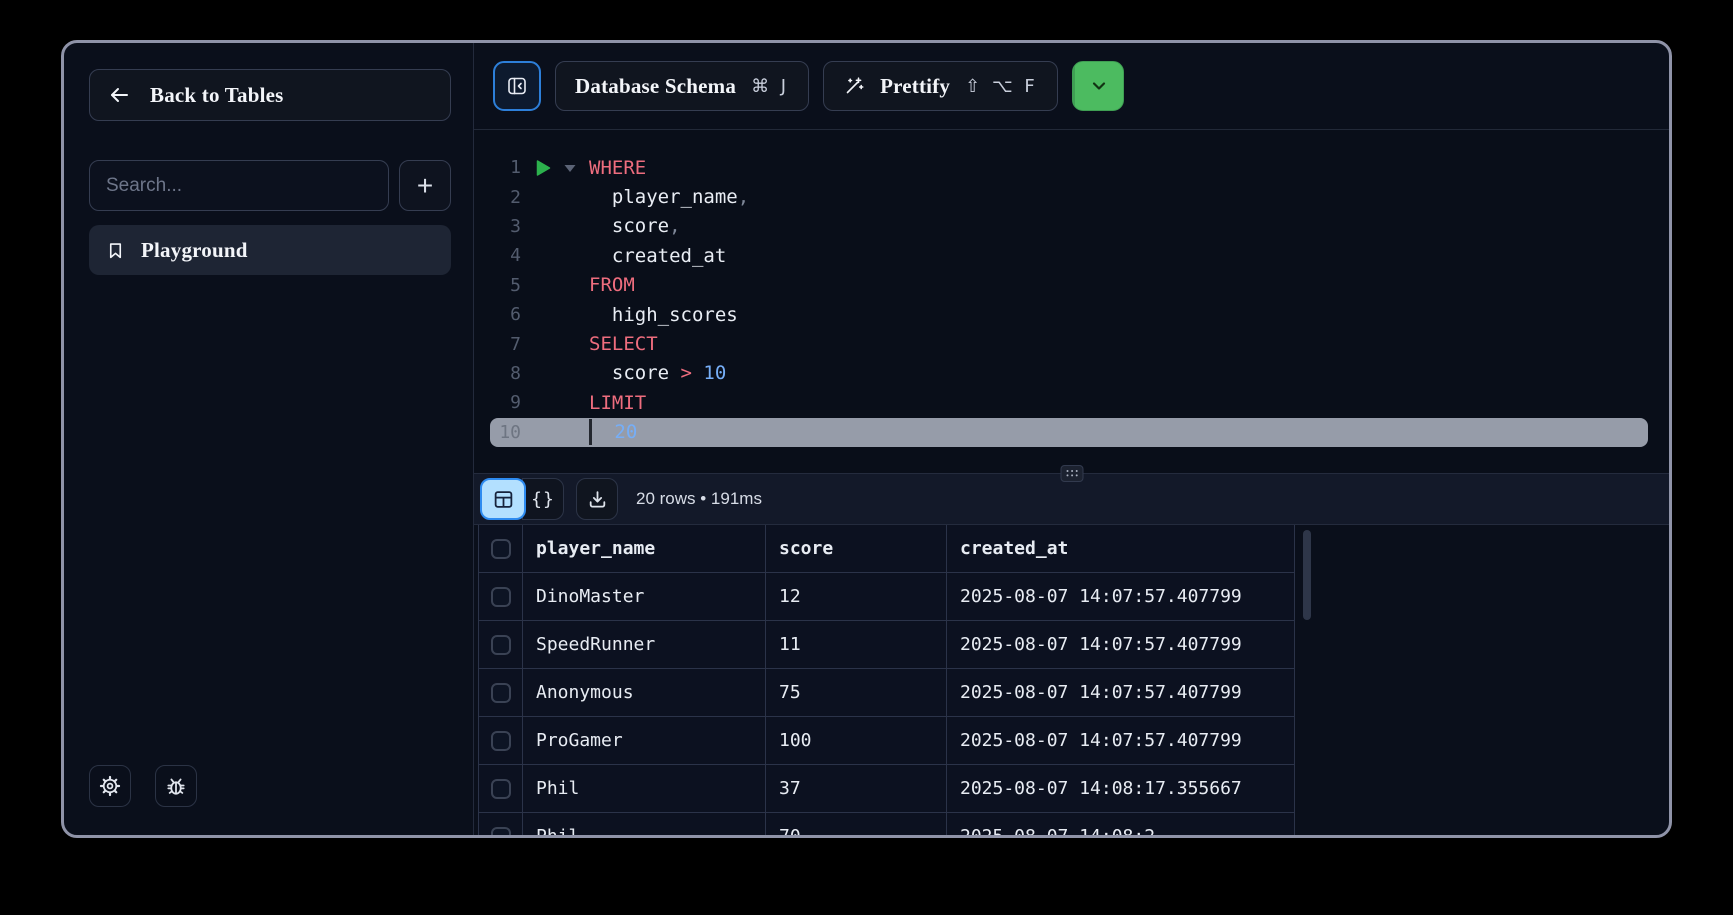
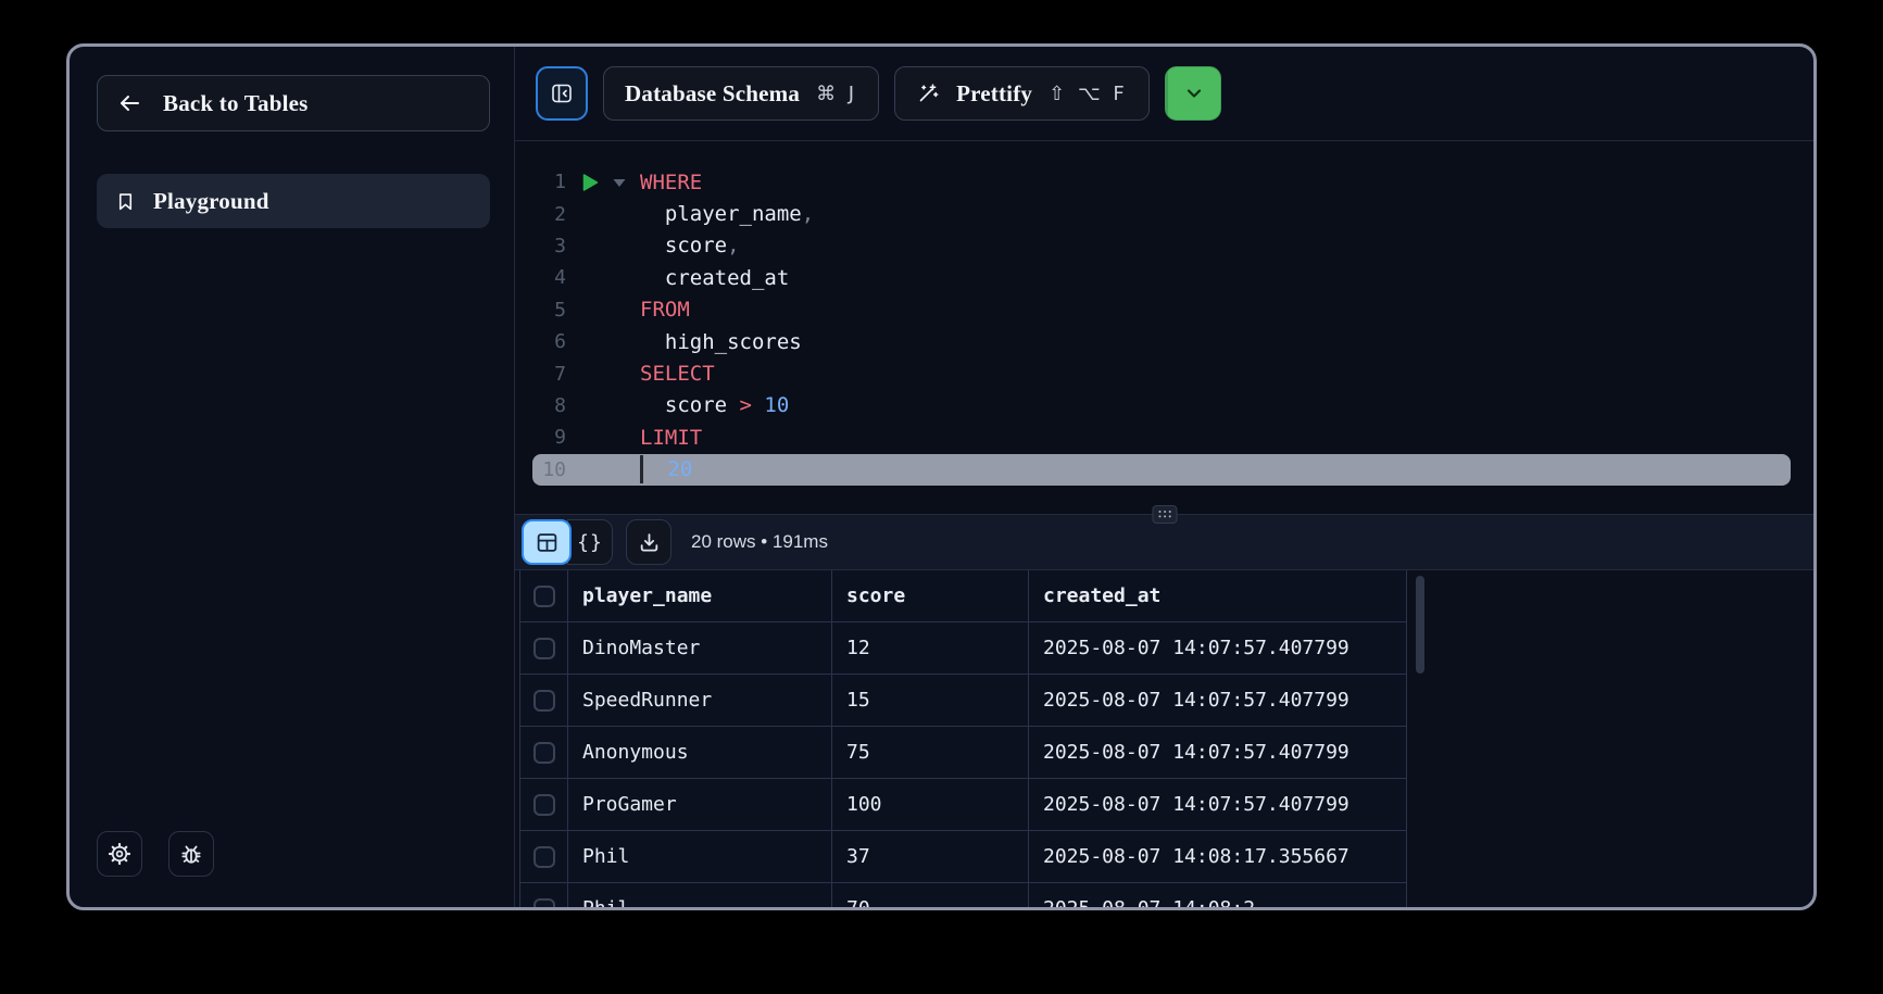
  Back to Tables
- Search...
- +
  Playground
  Database Schema
  ⌘ J
  Prettify
  ⇧ ⌥ F
  1
  WHERE
  2
  player_name
  ,
  3
  score
  ,
  4
  created_at
  5
  FROM
  6
  high_scores
  7
  SELECT
  8
  score
  >
  10
  9
  LIMIT
  10
  20
  {}
  20 rows • 191ms
  player_name
  score
  created_at
  DinoMaster
  12
  2025-08-07 14:07:57.407799
  SpeedRunner
- 11
+ 15
  2025-08-07 14:07:57.407799
  Anonymous
  75
  2025-08-07 14:07:57.407799
  ProGamer
  100
  2025-08-07 14:07:57.407799
  Phil
  37
  2025-08-07 14:08:17.355667
